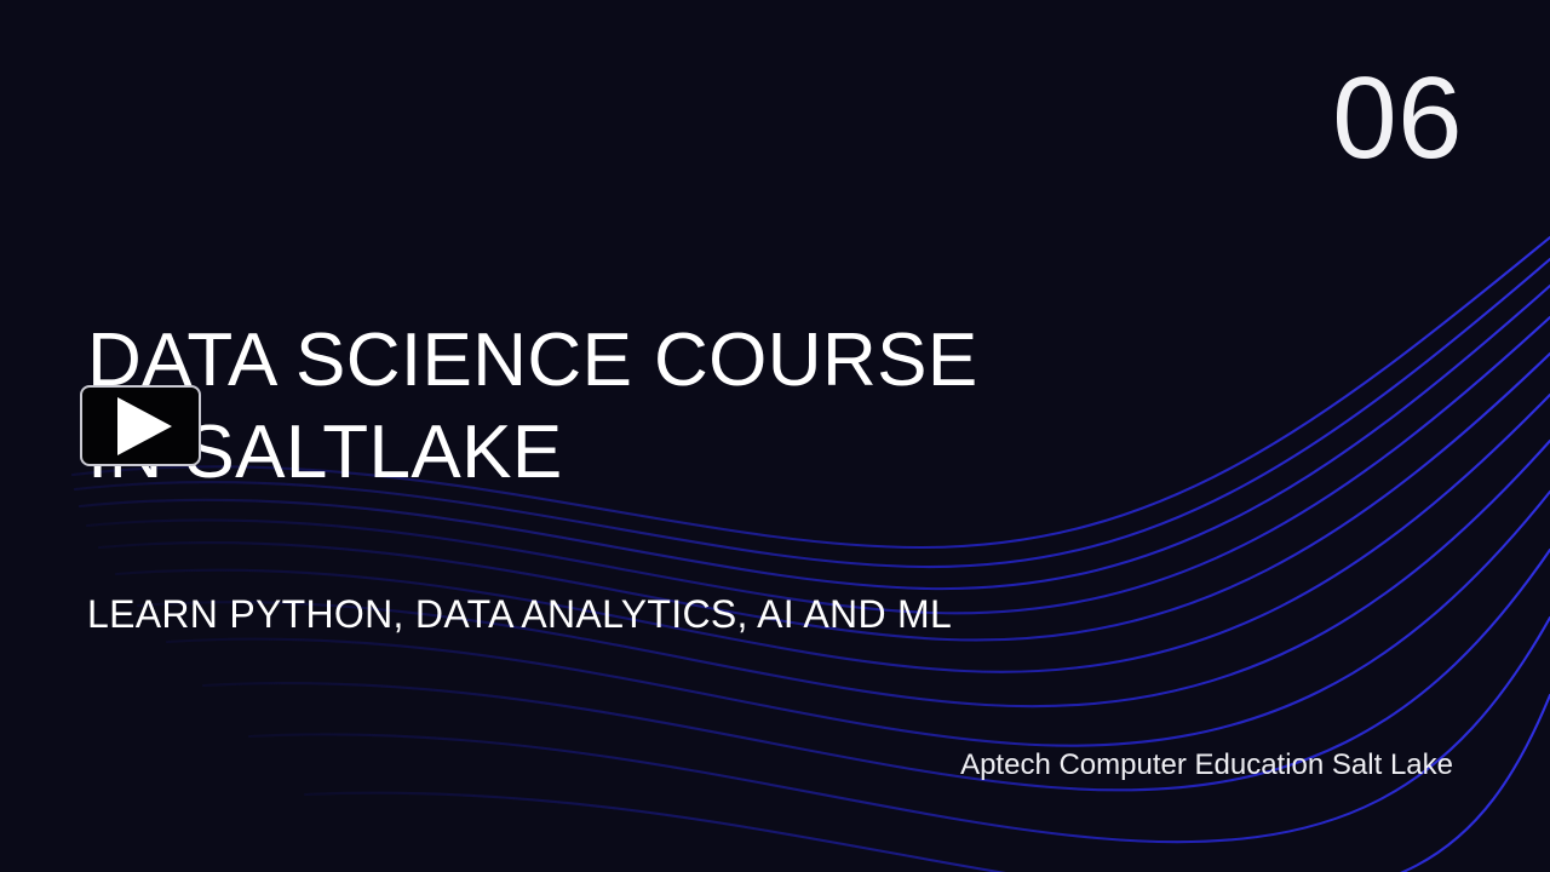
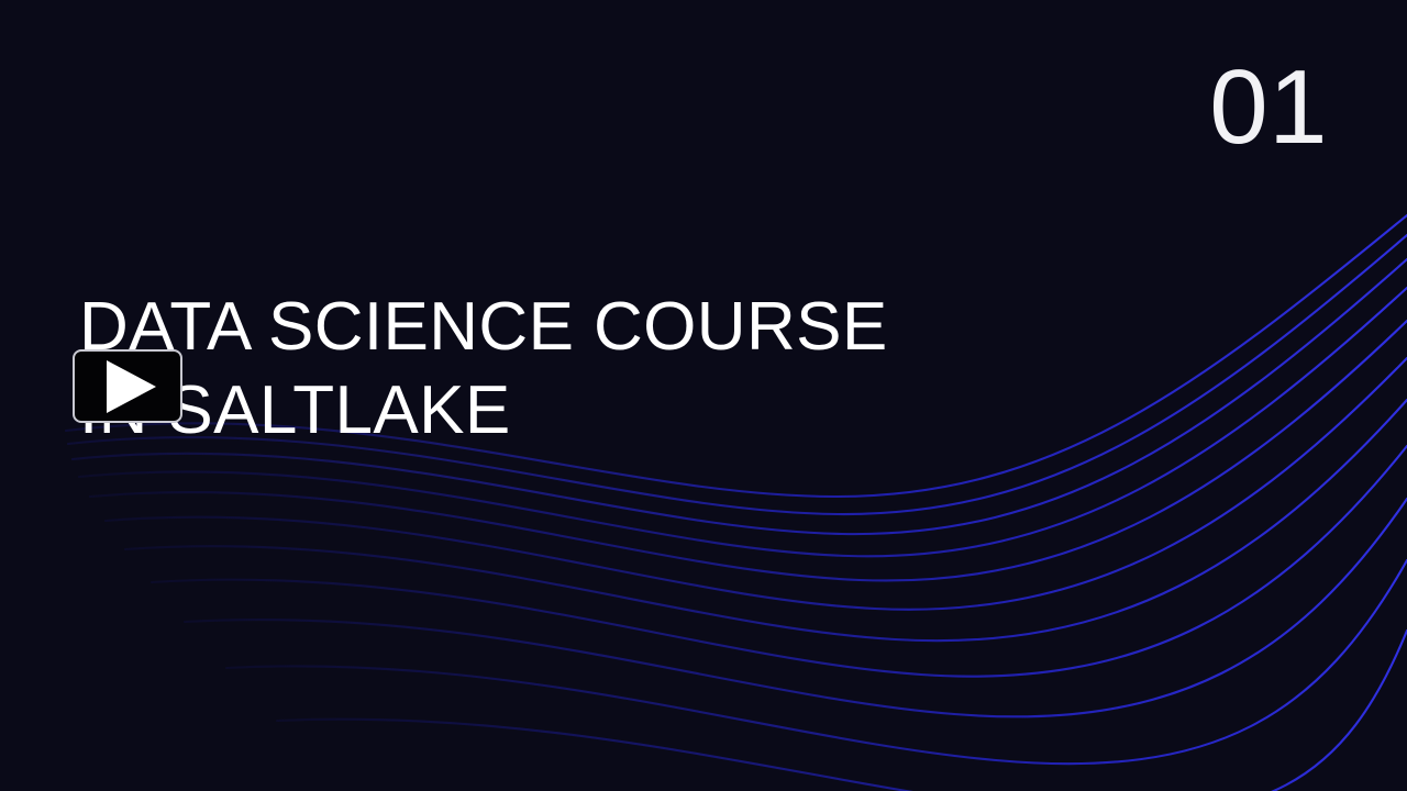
- 06
+ 01
  DATA SCIENCE COURSE SALTLAKE
- LEARN PYTHON, DATA ANALYTICS, AI AND ML
- Aptech Computer Education Salt Lake
